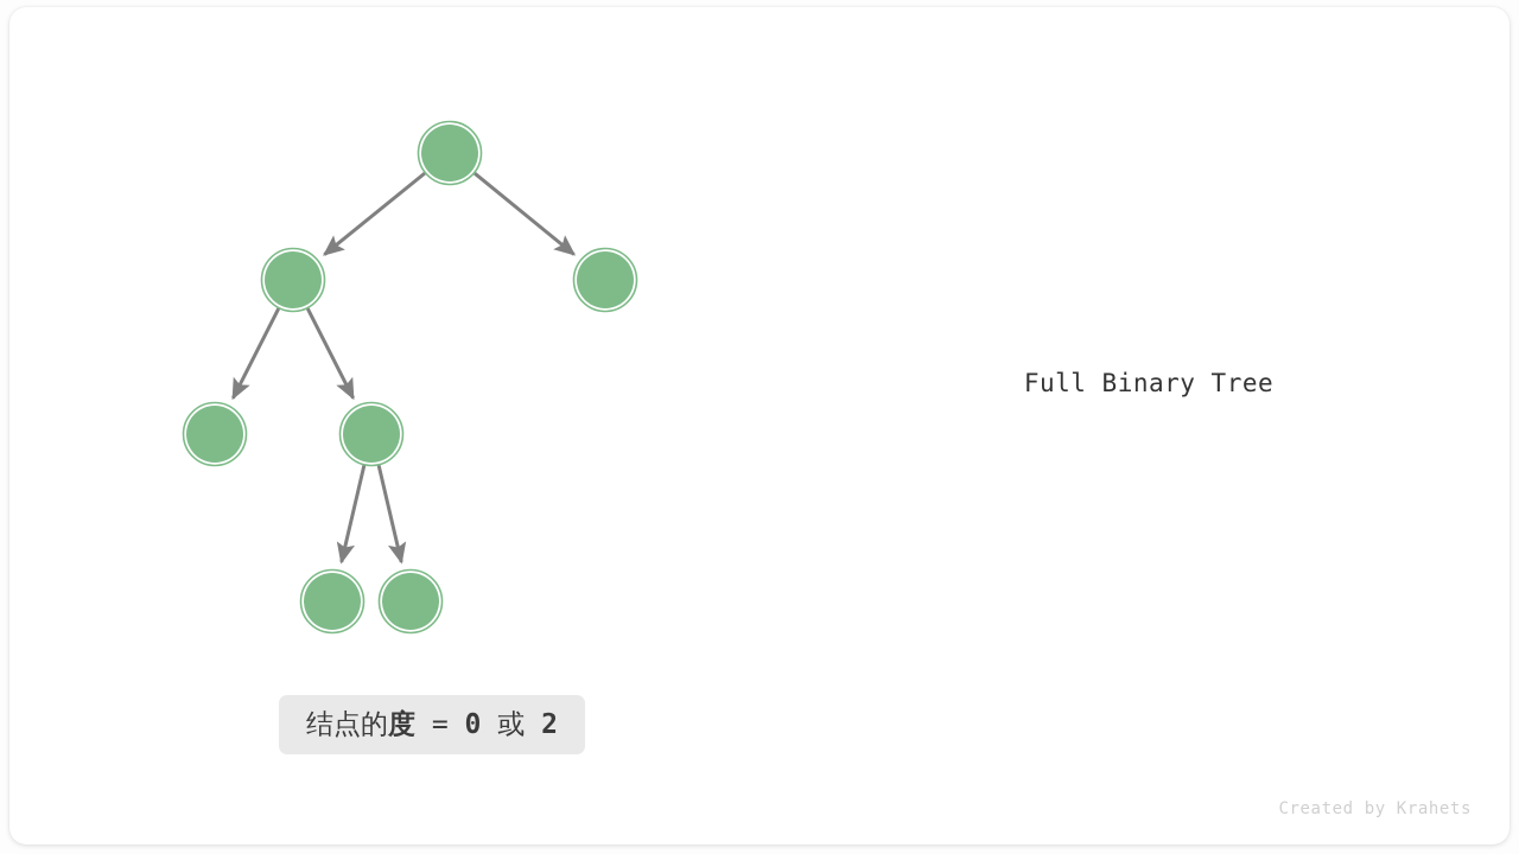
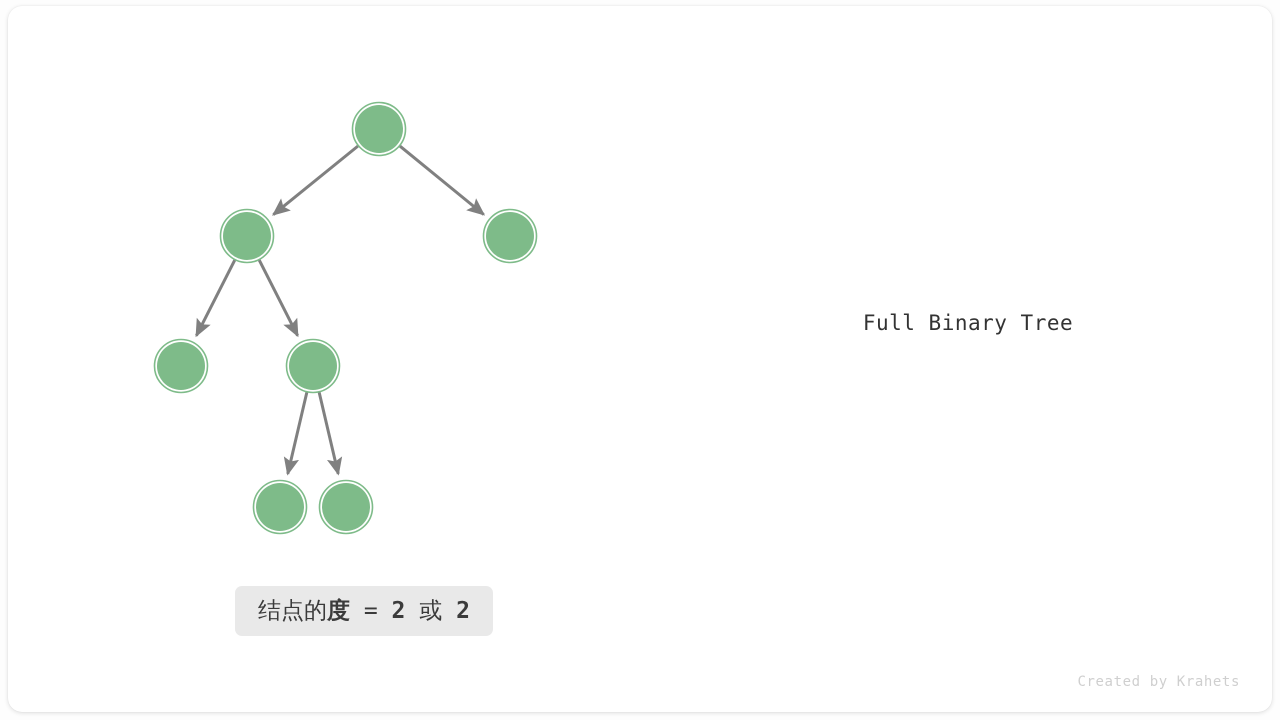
  Full Binary Tree
- 结点的度 = 0 或 2
+ 结点的度 = 2 或 2
  Created by Krahets
